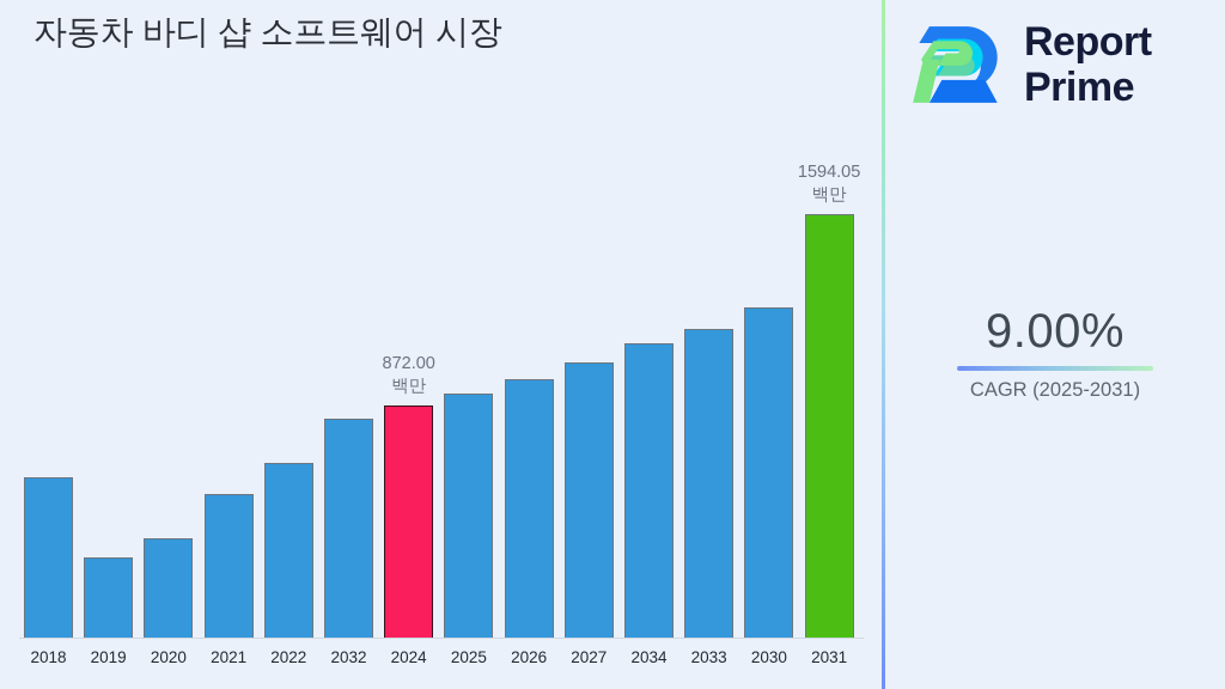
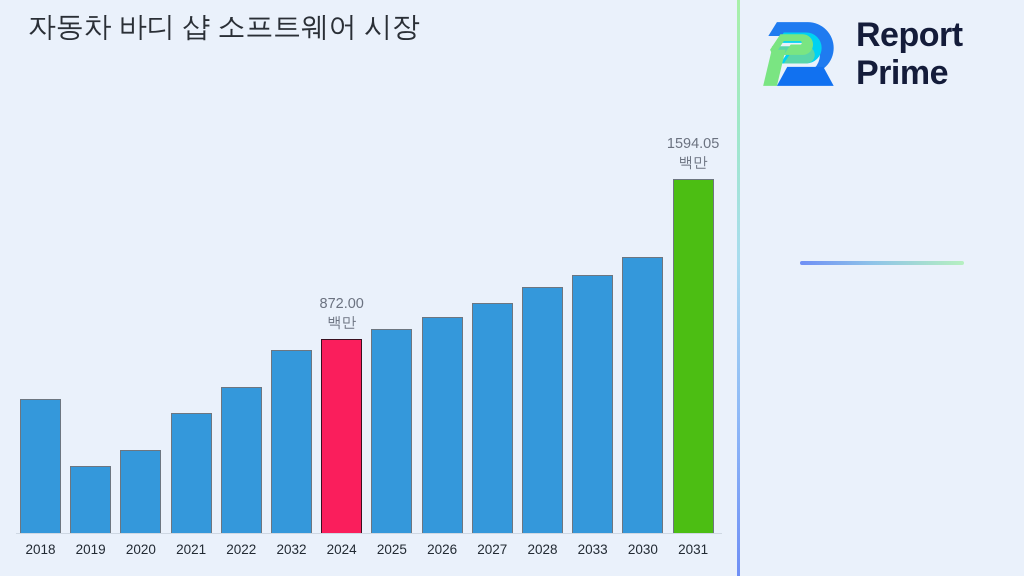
  자동차 바디 샵 소프트웨어 시장
  872.00
  백만
  1594.05
  백만
  2018
  2019
  2020
  2021
  2022
  2032
  2024
  2025
  2026
  2027
- 2034
+ 2028
  2033
  2030
  2031
  Report
  Prime
- 9.00%
- CAGR (2025-2031)
